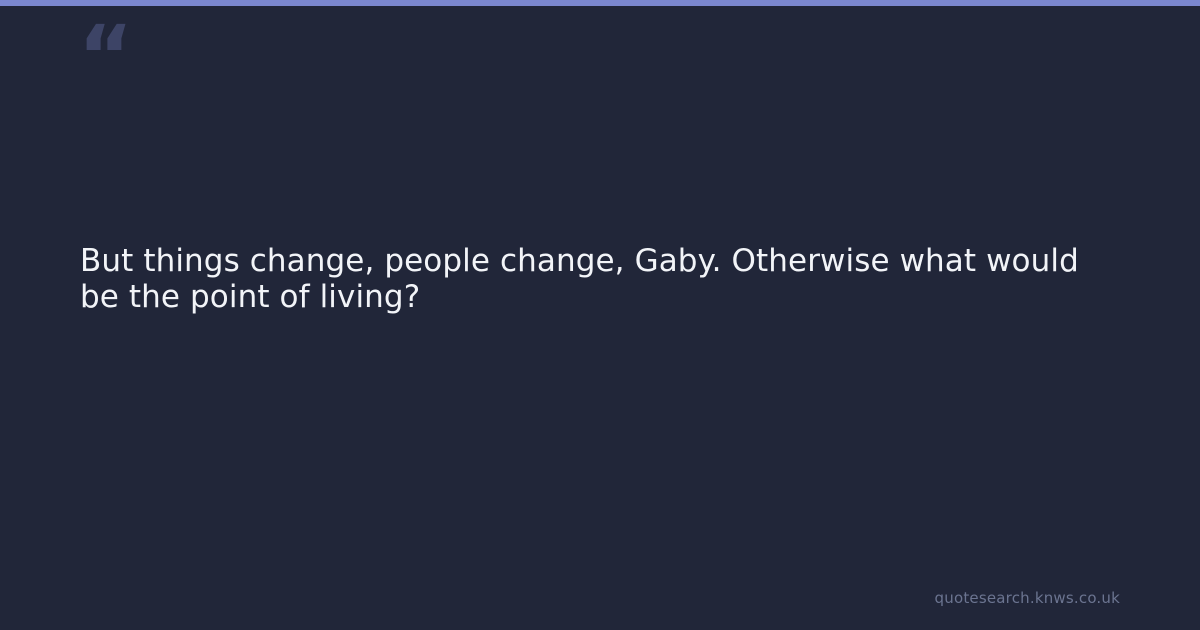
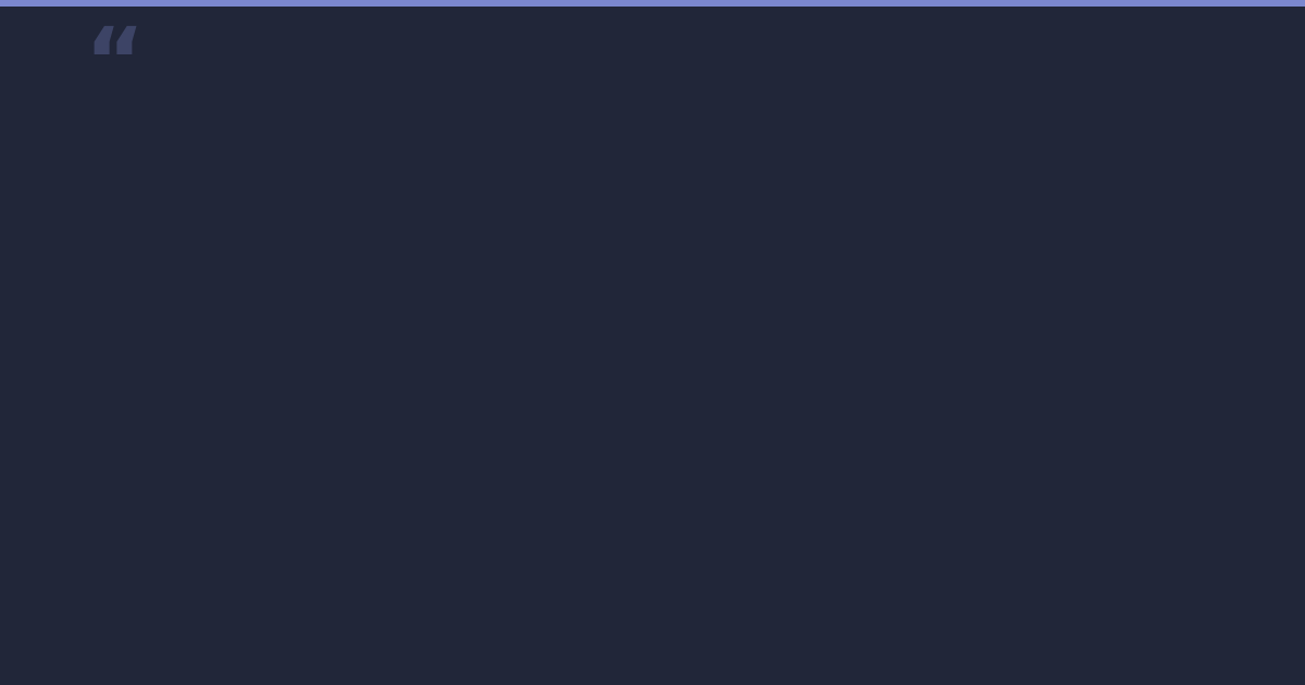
  “
- But things change, people change, Gaby. Otherwise what would be the point of living?
- quotesearch.knws.co.uk
